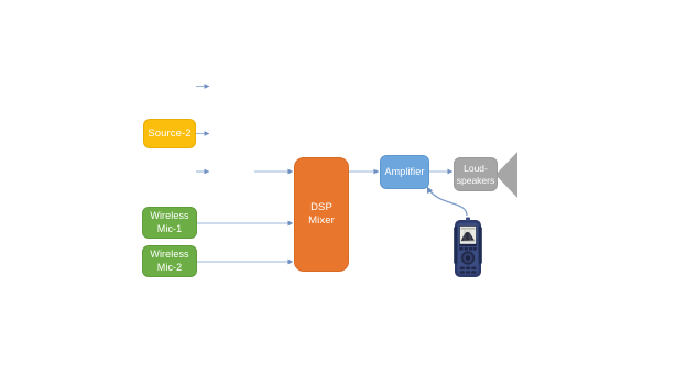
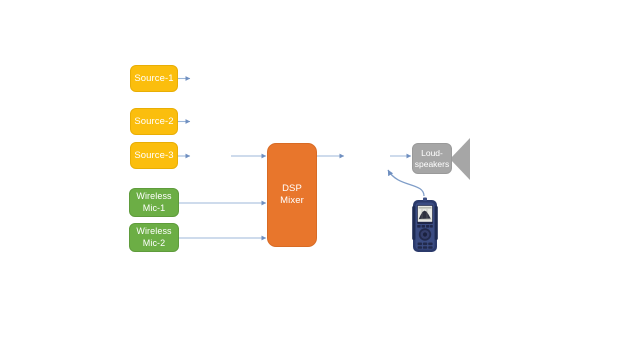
+ Source-1
  Source-2
+ Source-3
  Wireless
  Mic-1
  Wireless
  Mic-2
  DSP
  Mixer
- Amplifier
  Loud- speakers
